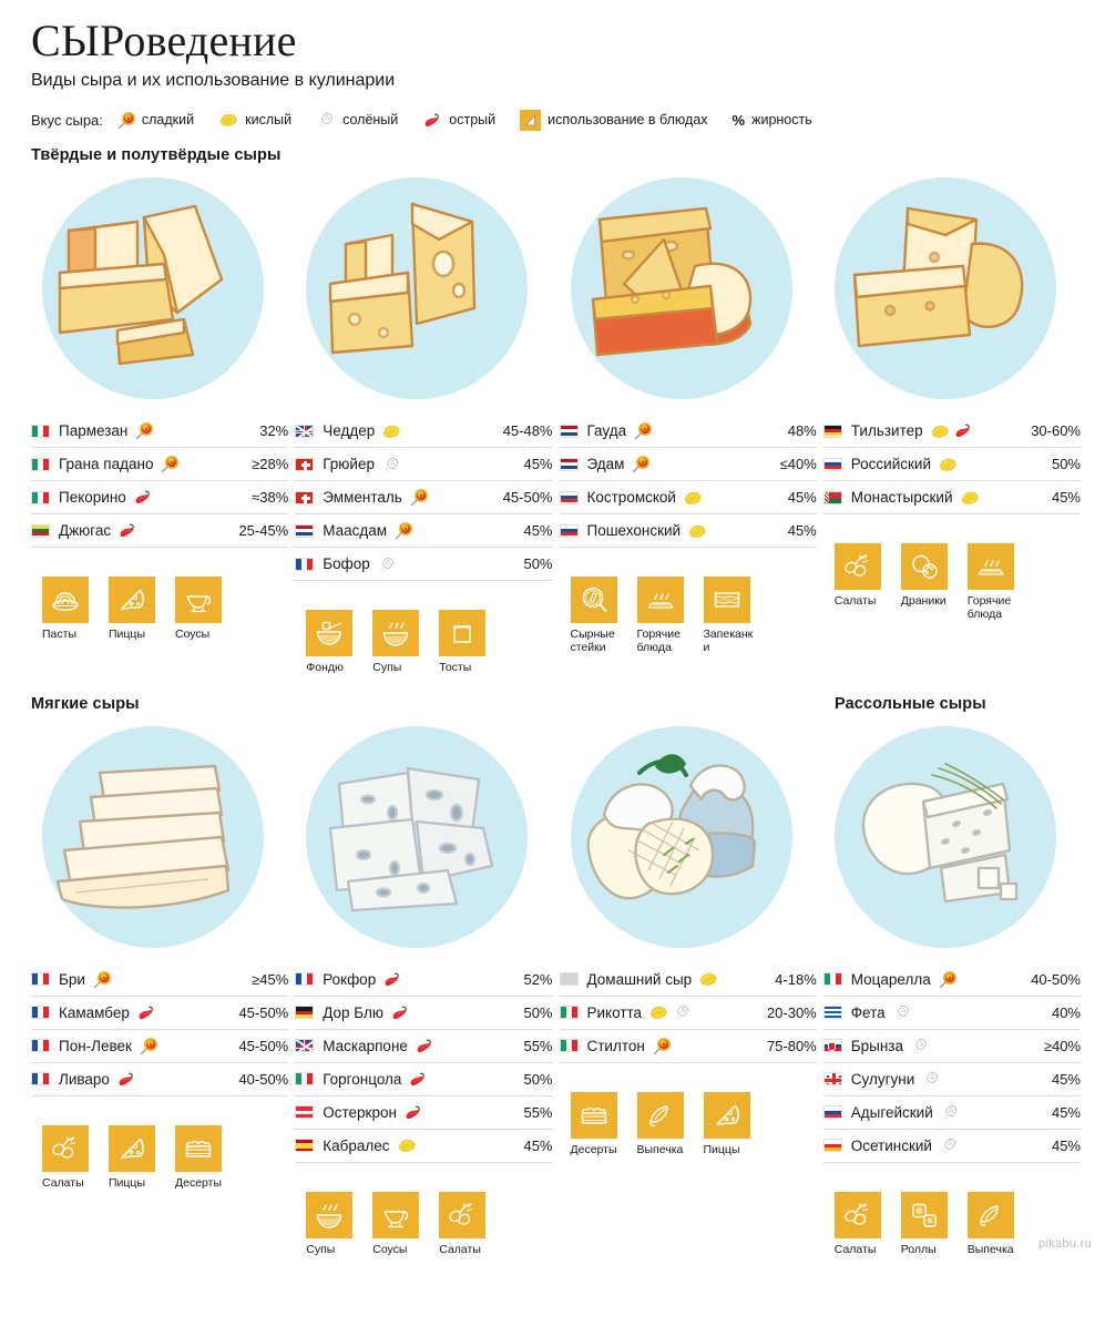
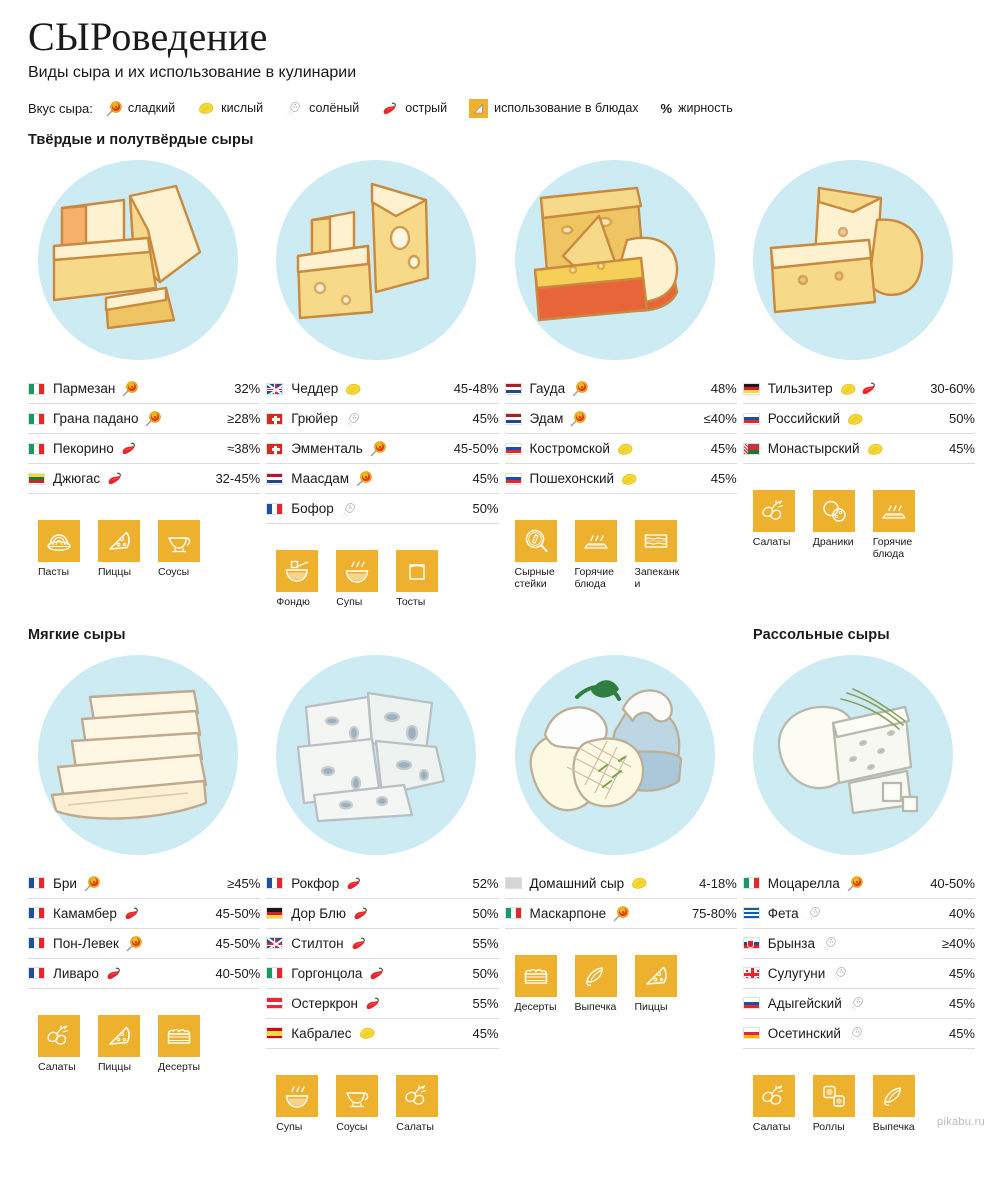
  СЫРоведение
  Виды сыра и их использование в кулинарии
  Вкус сыра:
  сладкий
  кислый
  солёный
  острый
  использование в блюдах
  %
  жирность
  Твёрдые и полутвёрдые сыры
  Пармезан
  32%
  Грана падано
  ≥28%
  Пекорино
  ≈38%
  Джюгас
- 25-45%
+ 32-45%
  Пасты
  Пиццы
  Соусы
  Чеддер
  45-48%
  Грюйер
  45%
  Эмменталь
  45-50%
  Маасдам
  45%
  Бофор
  50%
  Фондю
  Супы
  Тосты
  Гауда
  48%
  Эдам
  ≤40%
  Костромской
  45%
  Пошехонский
  45%
  Сырные стейки
  Горячие блюда
  Запеканки
  Тильзитер
  30-60%
  Российский
  50%
  Монастырский
  45%
  Салаты
  Драники
  Горячие блюда
  Мягкие сыры
  Рассольные сыры
  Бри
  ≥45%
  Камамбер
  45-50%
  Пон-Левек
  45-50%
  Ливаро
  40-50%
  Салаты
  Пиццы
  Десерты
  Рокфор
  52%
  Дор Блю
  50%
- Маскарпоне
+ Стилтон
  55%
  Горгонцола
  50%
  Остеркрон
  55%
  Кабралес
  45%
  Супы
  Соусы
  Салаты
  Домашний сыр
  4-18%
- Рикотта
- 20-30%
- Стилтон
+ Маскарпоне
  75-80%
  Десерты
  Выпечка
  Пиццы
  Моцарелла
  40-50%
  Фета
  40%
  Брынза
  ≥40%
  Сулугуни
  45%
  Адыгейский
  45%
  Осетинский
  45%
  Салаты
  Роллы
  Выпечка
  pikabu.ru
